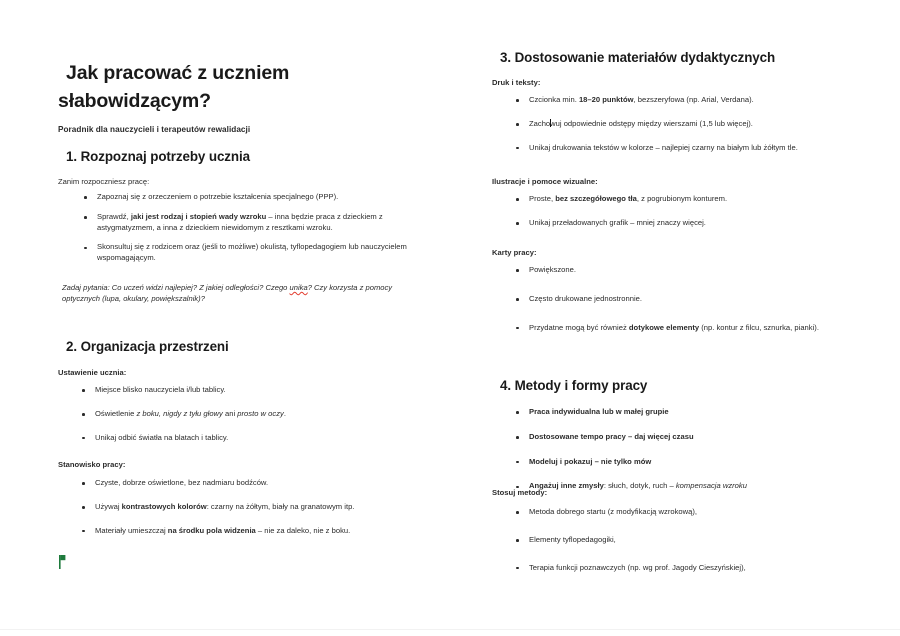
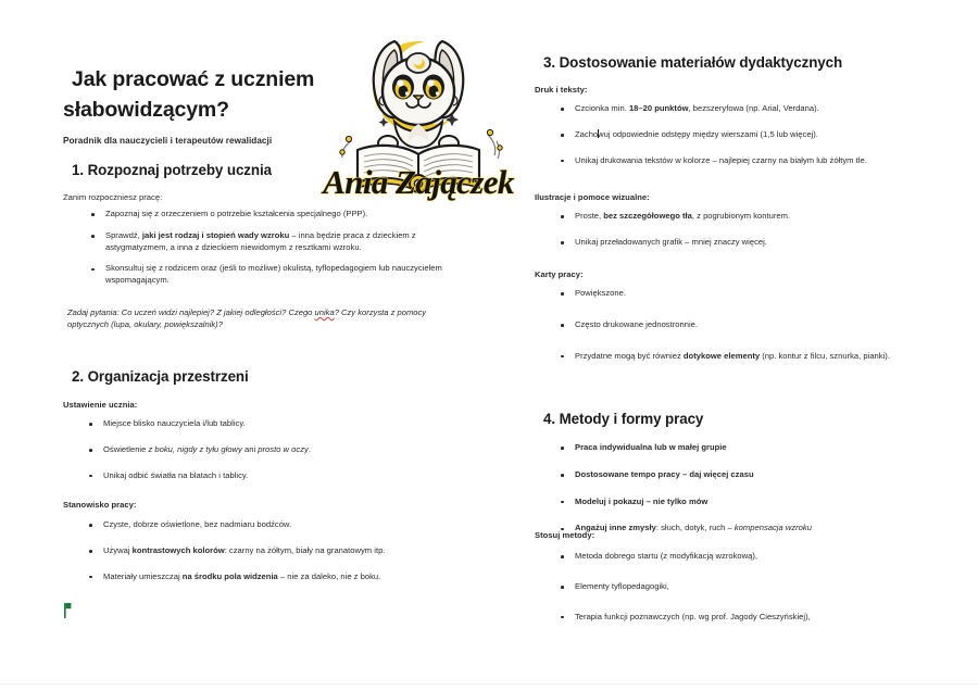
+ Ania Zajączek
  Jak pracować z uczniem
  słabowidzącym?
  Poradnik dla nauczycieli i terapeutów rewalidacji
  1. Rozpoznaj potrzeby ucznia
  Zanim rozpoczniesz pracę:
  Zapoznaj się z orzeczeniem o potrzebie kształcenia specjalnego (PPP).
  Sprawdź, jaki jest rodzaj i stopień wady wzroku – inna będzie praca z dzieckiem z astygmatyzmem, a inna z dzieckiem niewidomym z resztkami wzroku.
  Skonsultuj się z rodzicem oraz (jeśli to możliwe) okulistą, tyflopedagogiem lub nauczycielem wspomagającym.
  Zadaj pytania: Co uczeń widzi najlepiej? Z jakiej odległości? Czego unika? Czy korzysta z pomocy optycznych (lupa, okulary, powiększalnik)?
  2. Organizacja przestrzeni
  Ustawienie ucznia:
  Miejsce blisko nauczyciela i/lub tablicy.
  Oświetlenie z boku, nigdy z tyłu głowy ani prosto w oczy.
  Unikaj odbić światła na blatach i tablicy.
  Stanowisko pracy:
  Czyste, dobrze oświetlone, bez nadmiaru bodźców.
  Używaj kontrastowych kolorów: czarny na żółtym, biały na granatowym itp.
  Materiały umieszczaj na środku pola widzenia – nie za daleko, nie z boku.
  3. Dostosowanie materiałów dydaktycznych
  Druk i teksty:
  Czcionka min. 18–20 punktów, bezszeryfowa (np. Arial, Verdana).
  Zachowuj odpowiednie odstępy między wierszami (1,5 lub więcej).
  Unikaj drukowania tekstów w kolorze – najlepiej czarny na białym lub żółtym tle.
  Ilustracje i pomoce wizualne:
  Proste, bez szczegółowego tła, z pogrubionym konturem.
  Unikaj przeładowanych grafik – mniej znaczy więcej.
  Karty pracy:
  Powiększone.
  Często drukowane jednostronnie.
  Przydatne mogą być również dotykowe elementy (np. kontur z filcu, sznurka, pianki).
  4. Metody i formy pracy
  Praca indywidualna lub w małej grupie
  Dostosowane tempo pracy – daj więcej czasu
  Modeluj i pokazuj – nie tylko mów
  Angażuj inne zmysły: słuch, dotyk, ruch – kompensacja wzroku
  Stosuj metody:
  Metoda dobrego startu (z modyfikacją wzrokową),
  Elementy tyflopedagogiki,
  Terapia funkcji poznawczych (np. wg prof. Jagody Cieszyńskiej),
